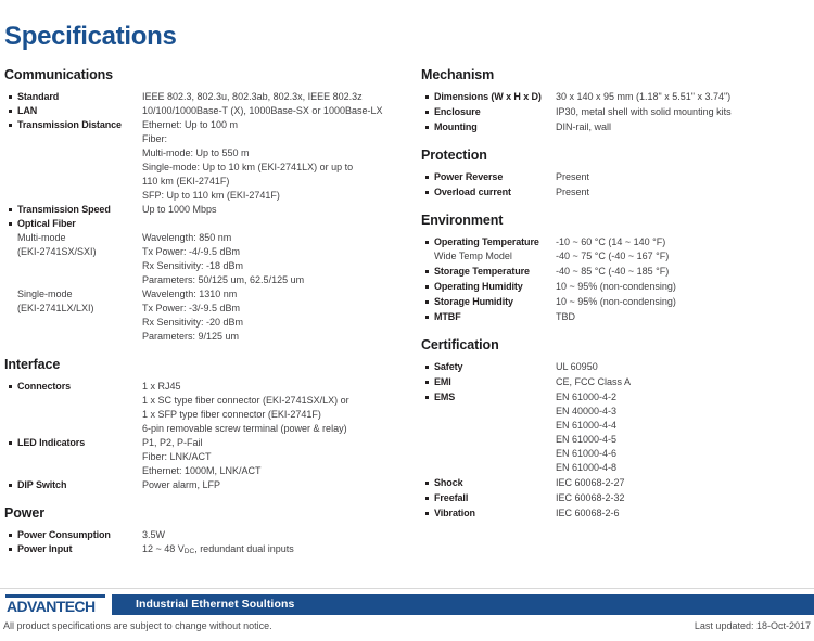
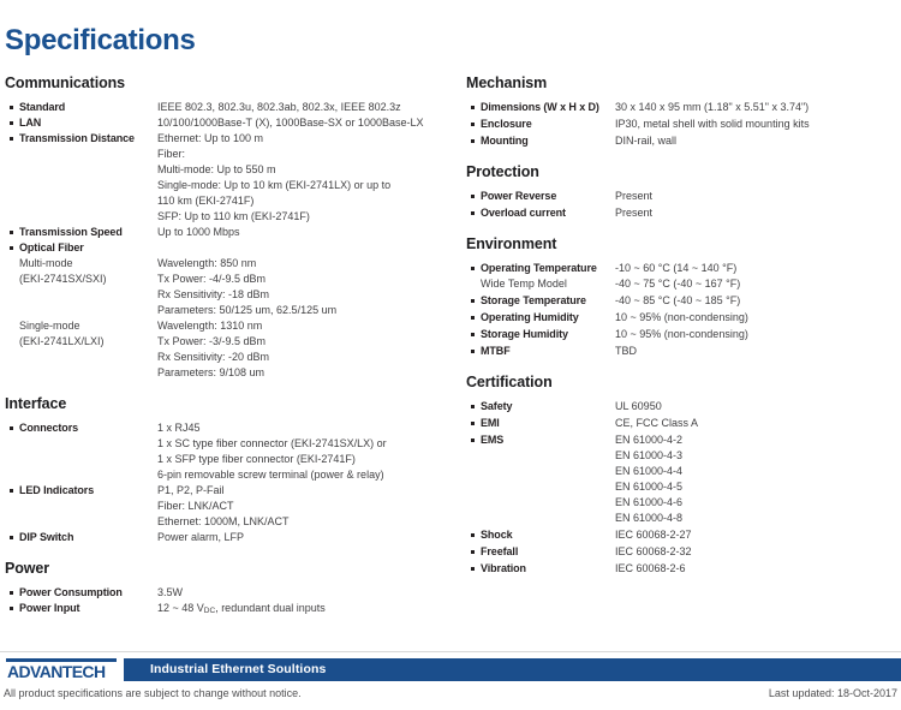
  Specifications
  Communications
  Standard
  IEEE 802.3, 802.3u, 802.3ab, 802.3x, IEEE 802.3z
  LAN
  10/100/1000Base-T (X), 1000Base-SX or 1000Base-LX
  Transmission Distance
  Ethernet: Up to 100 m
  Fiber:
  Multi-mode: Up to 550 m
  Single-mode: Up to 10 km (EKI-2741LX) or up to
  110 km (EKI-2741F)
  SFP: Up to 110 km (EKI-2741F)
  Transmission Speed
  Up to 1000 Mbps
  Optical Fiber
  Multi-mode
  (EKI-2741SX/SXI)
  Wavelength: 850 nm
  Tx Power: -4/-9.5 dBm
  Rx Sensitivity: -18 dBm
  Parameters: 50/125 um, 62.5/125 um
  Single-mode
  (EKI-2741LX/LXI)
  Wavelength: 1310 nm
  Tx Power: -3/-9.5 dBm
  Rx Sensitivity: -20 dBm
- Parameters: 9/125 um
+ Parameters: 9/108 um
  Interface
  Connectors
  1 x RJ45
  1 x SC type fiber connector (EKI-2741SX/LX) or
  1 x SFP type fiber connector (EKI-2741F)
  6-pin removable screw terminal (power & relay)
  LED Indicators
  P1, P2, P-Fail
  Fiber: LNK/ACT
  Ethernet: 1000M, LNK/ACT
  DIP Switch
  Power alarm, LFP
  Power
  Power Consumption
  3.5W
  Power Input
  12 ~ 48 V , redundant dual inputs
  Mechanism
  Dimensions (W x H x D)
  30 x 140 x 95 mm (1.18" x 5.51" x 3.74")
  Enclosure
  IP30, metal shell with solid mounting kits
  Mounting
  DIN-rail, wall
  Protection
  Power Reverse
  Present
  Overload current
  Present
  Environment
  Operating Temperature
  Wide Temp Model
  -10 ~ 60 °C (14 ~ 140 °F)
  -40 ~ 75 °C (-40 ~ 167 °F)
  Storage Temperature
  -40 ~ 85 °C (-40 ~ 185 °F)
  Operating Humidity
  10 ~ 95% (non-condensing)
  Storage Humidity
  10 ~ 95% (non-condensing)
  MTBF
  TBD
  Certification
  Safety
  UL 60950
  EMI
  CE, FCC Class A
  EMS
  EN 61000-4-2
- EN 40000-4-3
+ EN 61000-4-3
  EN 61000-4-4
  EN 61000-4-5
  EN 61000-4-6
  EN 61000-4-8
  Shock
  IEC 60068-2-27
  Freefall
  IEC 60068-2-32
  Vibration
  IEC 60068-2-6
  ADVANTECH
  Industrial Ethernet Soultions
  All product specifications are subject to change without notice.
  Last updated: 18-Oct-2017
